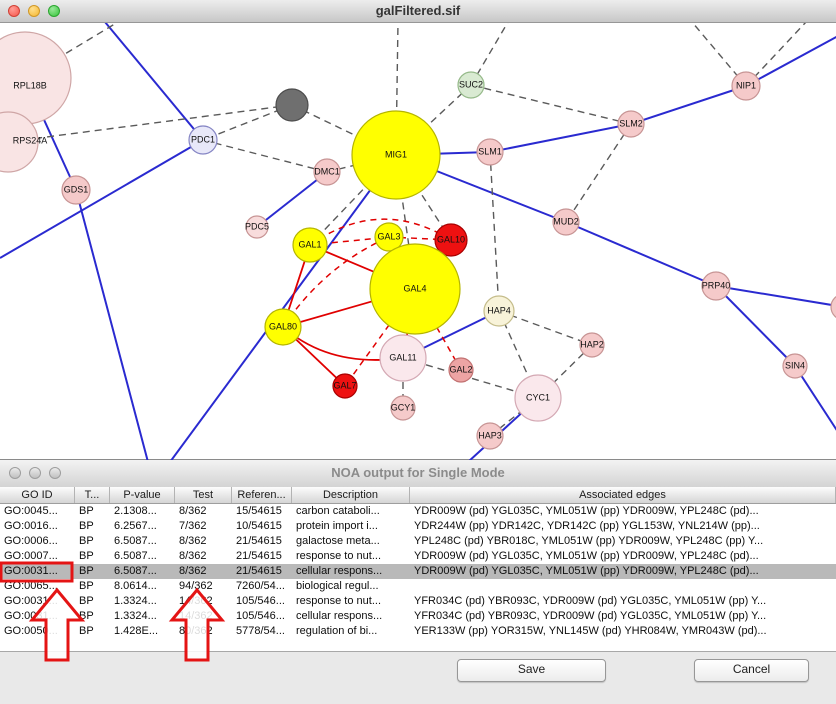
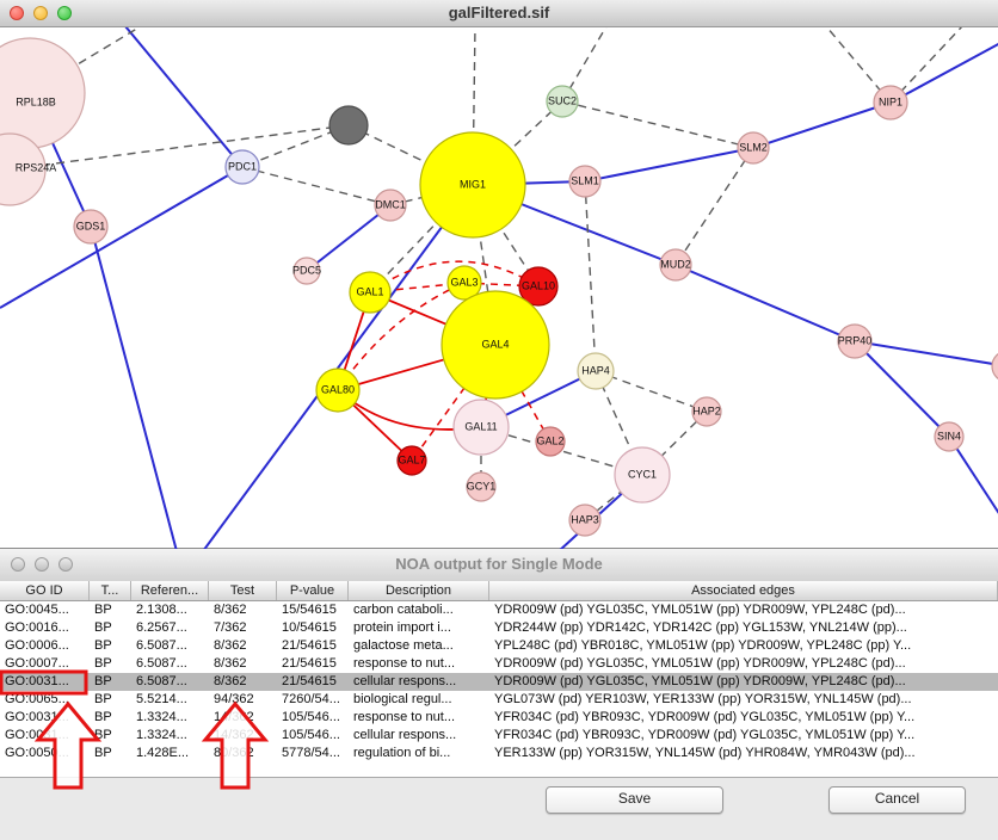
  RPL18B
  RPS24A
  GDS1
  PDC1
  DMC1
  MIG1
  SUC2
  SLM1
  SLM2
  NIP1
  MUD2
  PDC5
  GAL1
  GAL3
  GAL10
  GAL4
  GAL80
  HAP4
  HAP2
  GAL11
  GAL2
  GAL7
  CYC1
  GCY1
  HAP3
  PRP40
  SIN4
  galFiltered.sif
  NOA output for Single Mode
  GO ID
  T...
- P-value
+ Referen...
  Test
- Referen...
+ P-value
  Description
  Associated edges
  GO:0045...
  BP
  2.1308...
  8/362
  15/54615
  carbon cataboli...
  YDR009W (pd) YGL035C, YML051W (pp) YDR009W, YPL248C (pd)...
  GO:0016...
  BP
  6.2567...
  7/362
  10/54615
  protein import i...
  YDR244W (pp) YDR142C, YDR142C (pp) YGL153W, YNL214W (pp)...
  GO:0006...
  BP
  6.5087...
  8/362
  21/54615
  galactose meta...
  YPL248C (pd) YBR018C, YML051W (pp) YDR009W, YPL248C (pp) Y...
  GO:0007...
  BP
  6.5087...
  8/362
  21/54615
  response to nut...
  YDR009W (pd) YGL035C, YML051W (pp) YDR009W, YPL248C (pd)...
  GO:0031...
  BP
  6.5087...
  8/362
  21/54615
  cellular respons...
  YDR009W (pd) YGL035C, YML051W (pp) YDR009W, YPL248C (pd)...
  GO:0065...
  BP
- 8.0614...
+ 5.5214...
  94/362
  7260/54...
  biological regul...
+ YGL073W (pd) YER103W, YER133W (pp) YOR315W, YNL145W (pd)...
  GO:0031...
  BP
  1.3324...
  14/362
  105/546...
  response to nut...
  YFR034C (pd) YBR093C, YDR009W (pd) YGL035C, YML051W (pp) Y...
  GO:0031...
  BP
  1.3324...
  14/362
  105/546...
  cellular respons...
  YFR034C (pd) YBR093C, YDR009W (pd) YGL035C, YML051W (pp) Y...
  GO:0050...
  BP
  1.428E...
  80/362
  5778/54...
  regulation of bi...
  YER133W (pp) YOR315W, YNL145W (pd) YHR084W, YMR043W (pd)...
  Save
  Cancel
